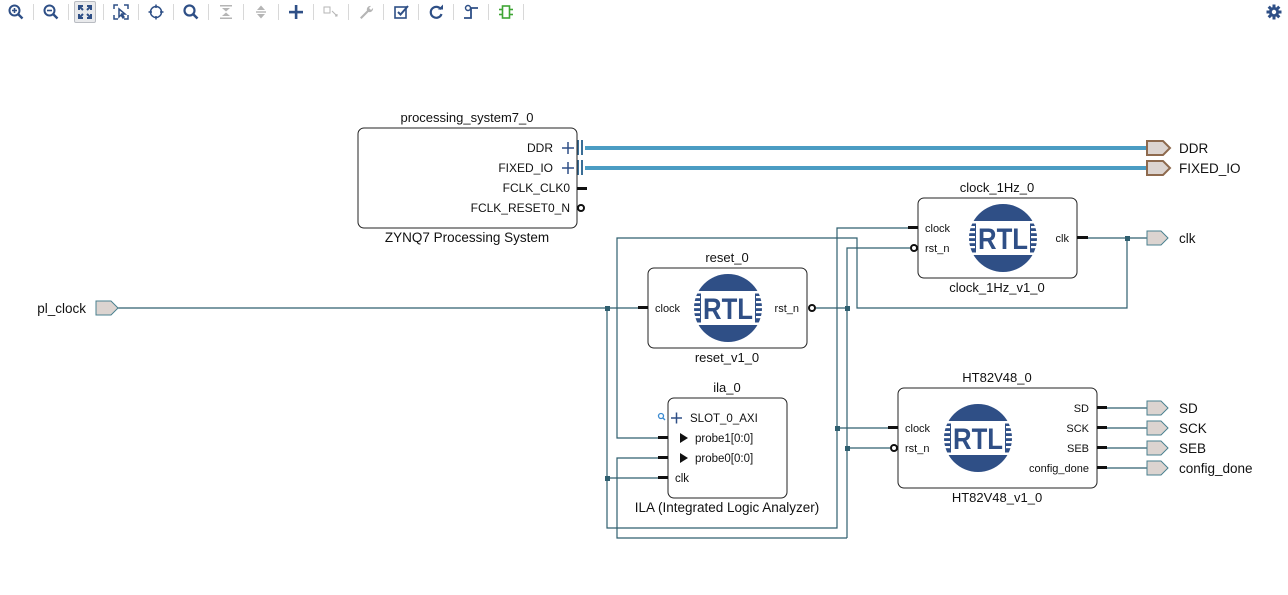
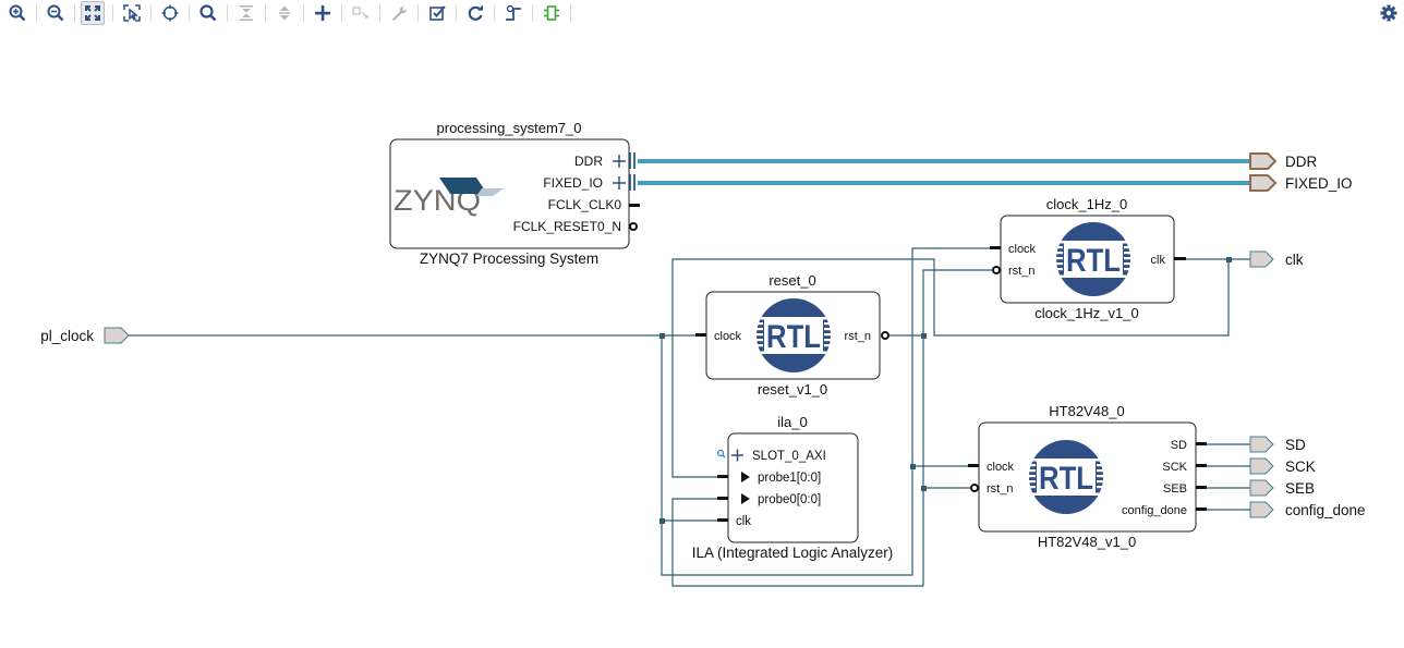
  processing_system7_0
+ ZYNQ
  DDR
  FIXED_IO
  FCLK_CLK0
  FCLK_RESET0_N
  ZYNQ7 Processing System
  clock_1Hz_0
  RTL
  clock
  rst_n
  clk
  clock_1Hz_v1_0
  reset_0
  RTL
  clock
  rst_n
  reset_v1_0
  ila_0
  SLOT_0_AXI
  probe1[0:0]
  probe0[0:0]
  clk
  ILA (Integrated Logic Analyzer)
  HT82V48_0
  RTL
  clock
  rst_n
  SD
  SCK
  SEB
  config_done
  HT82V48_v1_0
  pl_clock
  DDR
  FIXED_IO
  clk
  SD
  SCK
  SEB
  config_done
